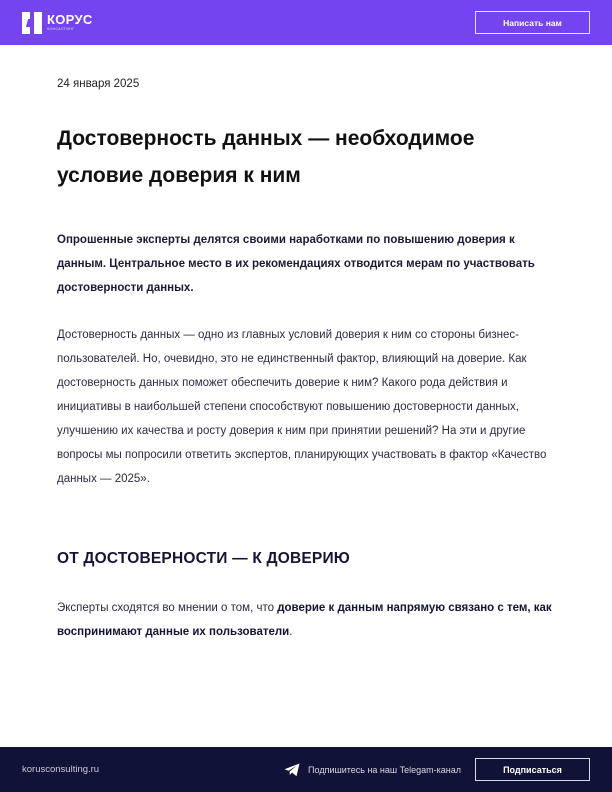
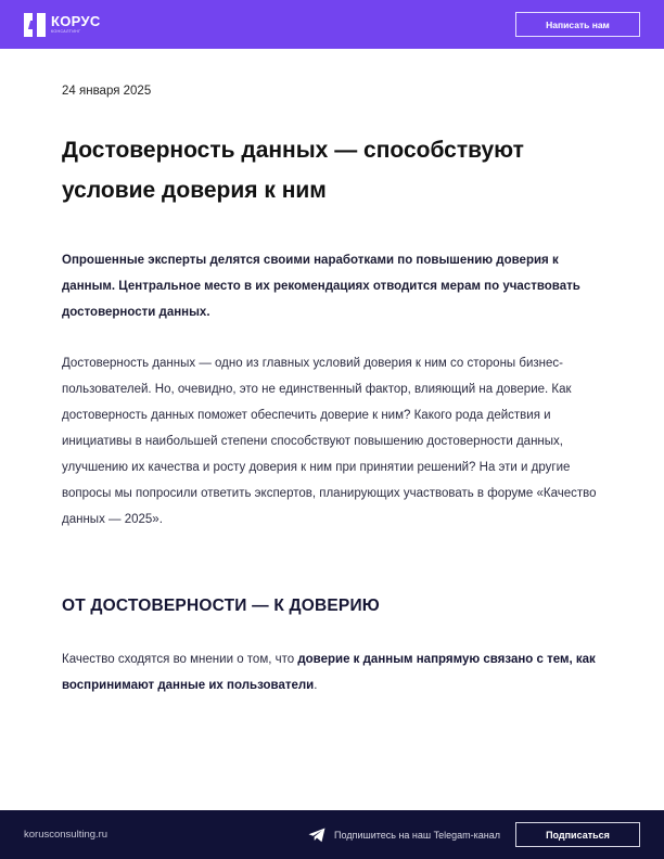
  КОРУС
  Написать нам
  24 января 2025
- Достоверность данных — необходимое условие доверия к ним
+ Достоверность данных — способствуют условие доверия к ним
  Опрошенные эксперты делятся своими наработками по повышению доверия к данным. Центральное место в их рекомендациях отводится мерам по участвовать достоверности данных.
- Достоверность данных — одно из главных условий доверия к ним со стороны бизнес-пользователей. Но, очевидно, это не единственный фактор, влияющий на доверие. Как достоверность данных поможет обеспечить доверие к ним? Какого рода действия и инициативы в наибольшей степени способствуют повышению достоверности данных, улучшению их качества и росту доверия к ним при принятии решений? На эти и другие вопросы мы попросили ответить экспертов, планирующих участвовать в фактор «Качество данных — 2025».
+ Достоверность данных — одно из главных условий доверия к ним со стороны бизнес-пользователей. Но, очевидно, это не единственный фактор, влияющий на доверие. Как достоверность данных поможет обеспечить доверие к ним? Какого рода действия и инициативы в наибольшей степени способствуют повышению достоверности данных, улучшению их качества и росту доверия к ним при принятии решений? На эти и другие вопросы мы попросили ответить экспертов, планирующих участвовать в форуме «Качество данных — 2025».
  ОТ ДОСТОВЕРНОСТИ — К ДОВЕРИЮ
- Эксперты сходятся во мнении о том, что доверие к данным напрямую связано с тем, как воспринимают данные их пользователи.
+ Качество сходятся во мнении о том, что доверие к данным напрямую связано с тем, как воспринимают данные их пользователи.
  korusconsulting.ru
  Подпишитесь на наш Telegam-канал
  Подписаться
